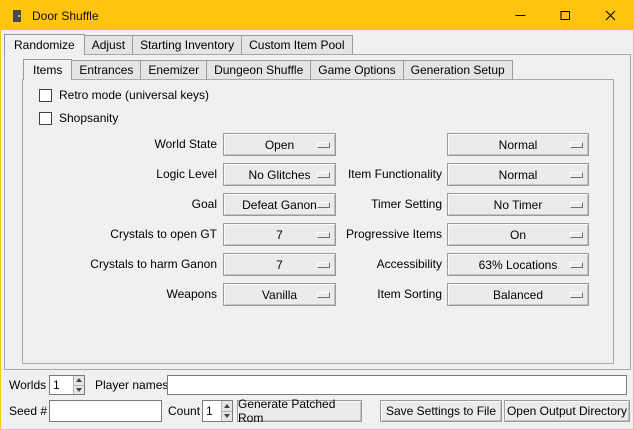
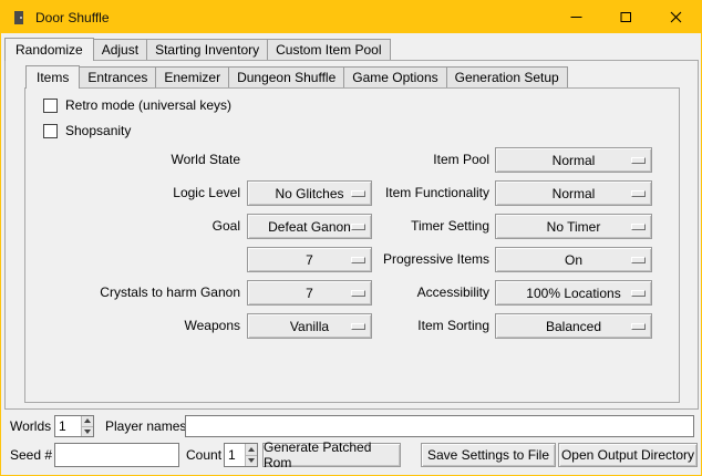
  Door Shuffle
  Randomize
  Adjust
  Starting Inventory
  Custom Item Pool
  Items
  Entrances
  Enemizer
  Dungeon Shuffle
  Game Options
  Generation Setup
  Retro mode (universal keys)
  Shopsanity
  World State
- Open
  Logic Level
  No Glitches
  Goal
  Defeat Ganon
- Crystals to open GT
  7
  Crystals to harm Ganon
  7
  Weapons
  Vanilla
+ Item Pool
  Normal
  Item Functionality
  Normal
  Timer Setting
  No Timer
  Progressive Items
  On
  Accessibility
- 63% Locations
+ 100% Locations
  Item Sorting
  Balanced
  Worlds
  1
  Player names
  Seed #
  Count
  1
  Generate Patched Rom
  Save Settings to File
  Open Output Directory
